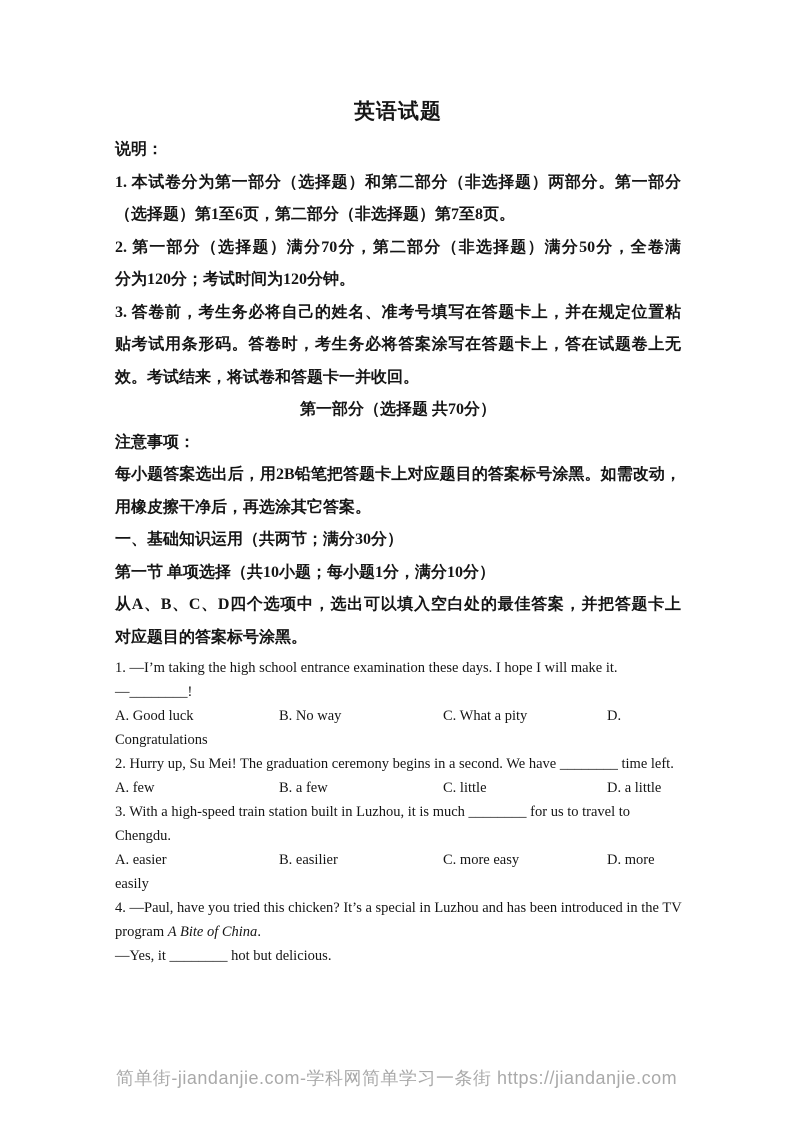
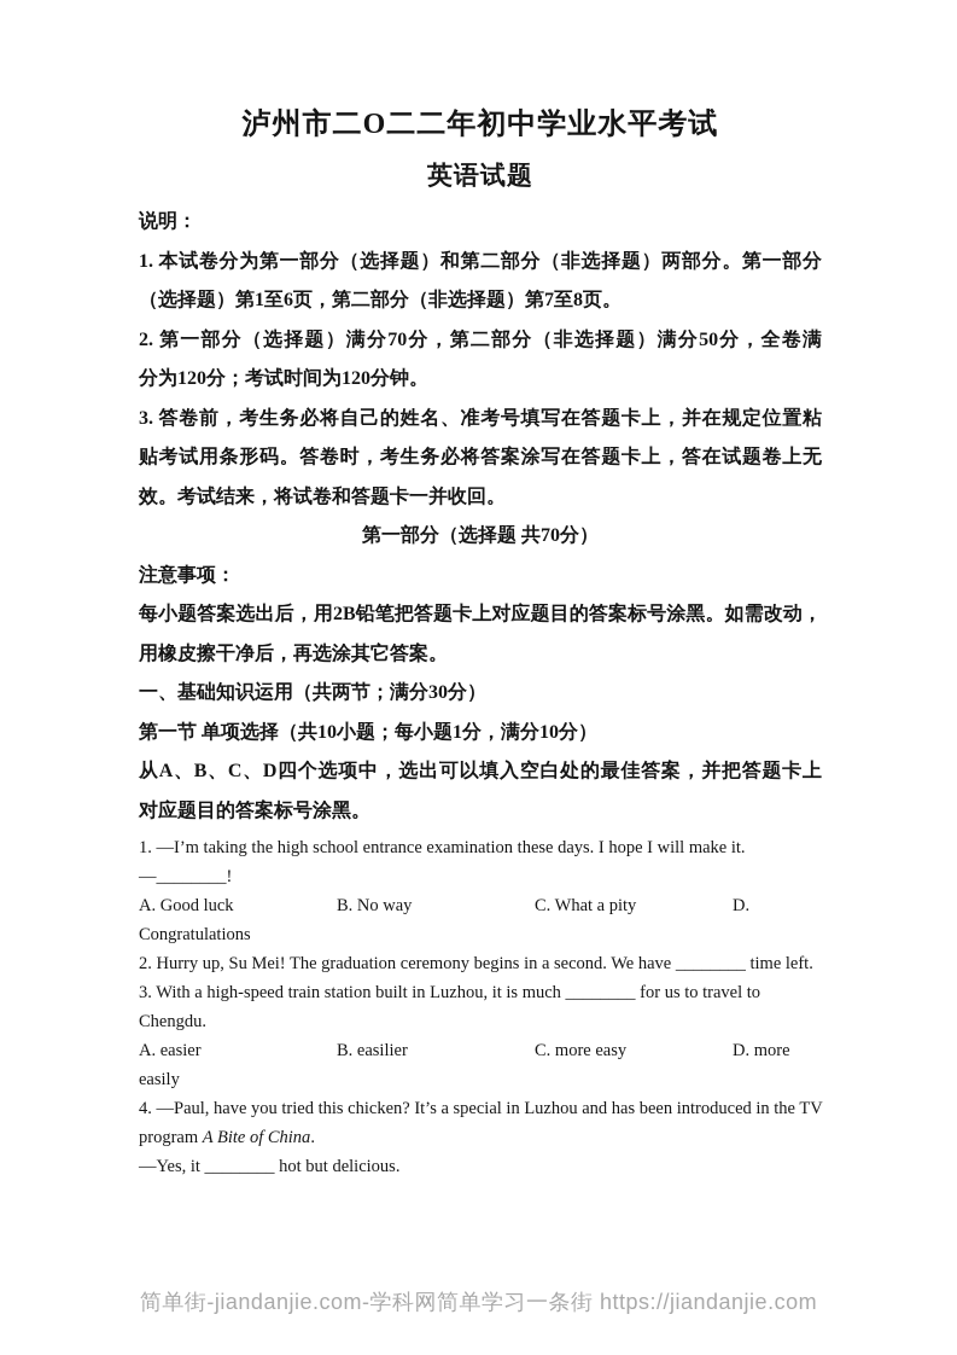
+ 泸州市二O二二年初中学业水平考试
  英语试题
  说明：
  1. 本试卷分为第一部分（选择题）和第二部分（非选择题）两部分。第一部分
  （选择题）第1至6页，第二部分（非选择题）第7至8页。
  2. 第一部分（选择题）满分70分，第二部分（非选择题）满分50分，全卷满
  分为120分；考试时间为120分钟。
  3. 答卷前，考生务必将自己的姓名、准考号填写在答题卡上，并在规定位置粘
  贴考试用条形码。答卷时，考生务必将答案涂写在答题卡上，答在试题卷上无
  效。考试结来，将试卷和答题卡一并收回。
  第一部分（选择题 共70分）
  注意事项：
  每小题答案选出后，用2B铅笔把答题卡上对应题目的答案标号涂黑。如需改动，
  用橡皮擦干净后，再选涂其它答案。
  一、基础知识运用（共两节；满分30分）
  第一节 单项选择（共10小题；每小题1分，满分10分）
  从A、B、C、D四个选项中，选出可以填入空白处的最佳答案，并把答题卡上
  对应题目的答案标号涂黑。
  1. —I’m taking the high school entrance examination these days. I hope I will make it.
  —________!
  A. Good luck B. No way C. What a pity D. Congratulations
  2. Hurry up, Su Mei! The graduation ceremony begins in a second. We have ________ time left.
- A. few B. a few C. little D. a little
  3. With a high-speed train station built in Luzhou, it is much ________ for us to travel to
  Chengdu.
  A. easier B. easilier C. more easy D. more easily
  4. —Paul, have you tried this chicken? It’s a special in Luzhou and has been introduced in the TV
  program A Bite of China.
  —Yes, it ________ hot but delicious.
  简单街-jiandanjie.com-学科网简单学习一条街 https://jiandanjie.com
